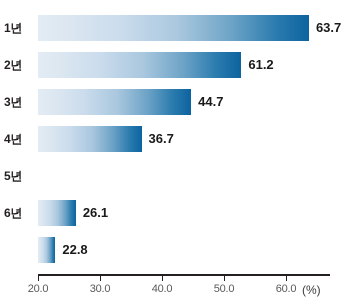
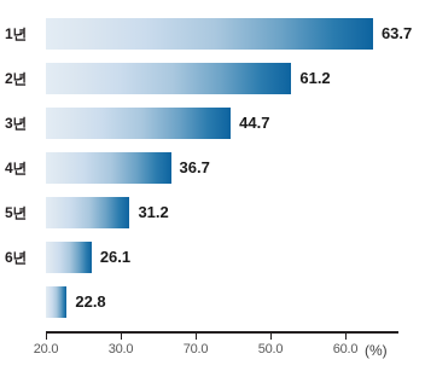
  1년
  63.7
  2년
  61.2
  3년
  44.7
  4년
  36.7
  5년
+ 31.2
  6년
  26.1
  22.8
  20.0
  30.0
- 40.0
+ 70.0
  50.0
  60.0
  (%)
